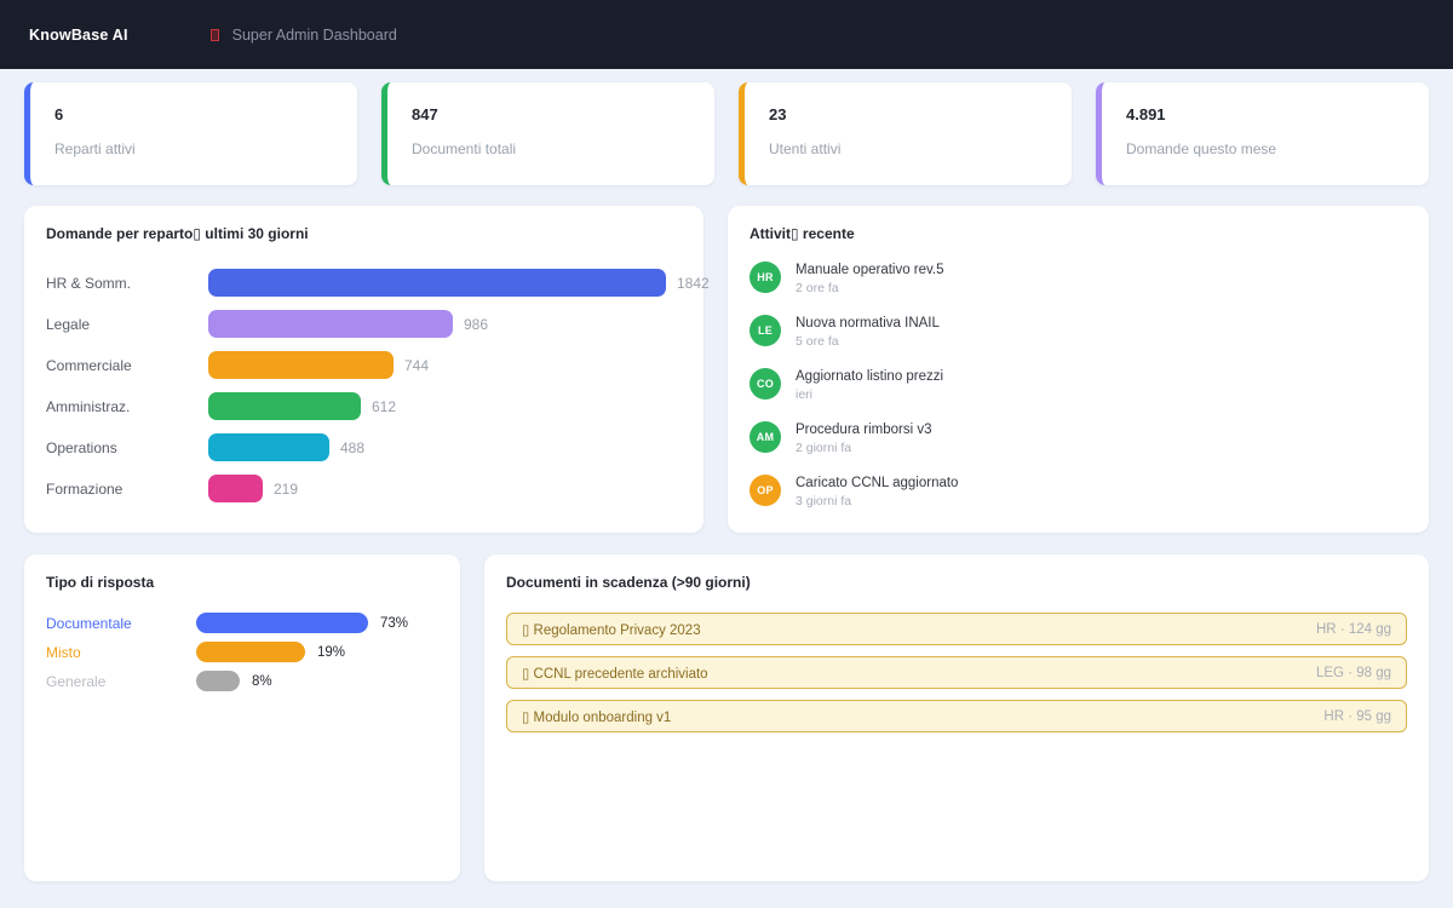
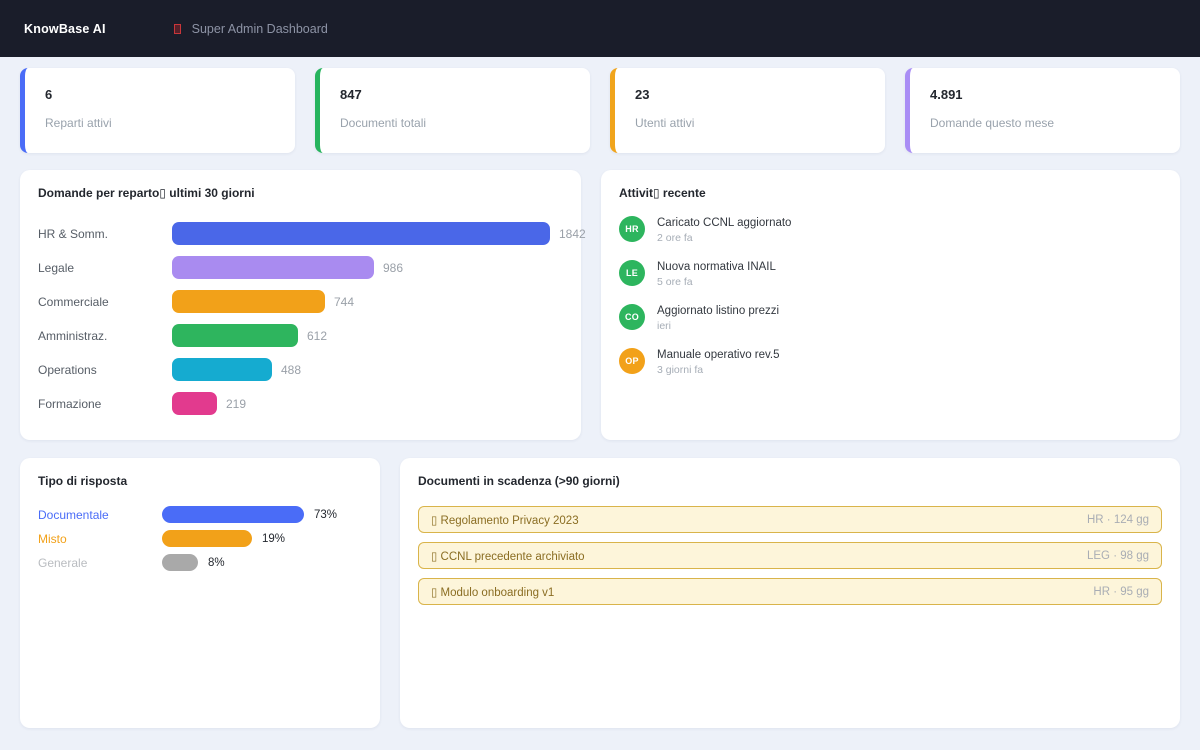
  KnowBase AI
  Super Admin Dashboard
  6
  Reparti attivi
  847
  Documenti totali
  23
  Utenti attivi
  4.891
  Domande questo mese
  Domande per reparto▯ ultimi 30 giorni
  HR & Somm.
  1842
  Legale
  986
  Commerciale
  744
  Amministraz.
  612
  Operations
  488
  Formazione
  219
  Attivit▯ recente
  HR
- Manuale operativo rev.5
+ Caricato CCNL aggiornato
  2 ore fa
  LE
  Nuova normativa INAIL
  5 ore fa
  CO
  Aggiornato listino prezzi
  ieri
- AM
- Procedura rimborsi v3
- 2 giorni fa
  OP
- Caricato CCNL aggiornato
+ Manuale operativo rev.5
  3 giorni fa
  Tipo di risposta
  Documentale
  73%
  Misto
  19%
  Generale
  8%
  Documenti in scadenza (>90 giorni)
  ▯ Regolamento Privacy 2023
  HR · 124 gg
  ▯ CCNL precedente archiviato
  LEG · 98 gg
  ▯ Modulo onboarding v1
  HR · 95 gg
